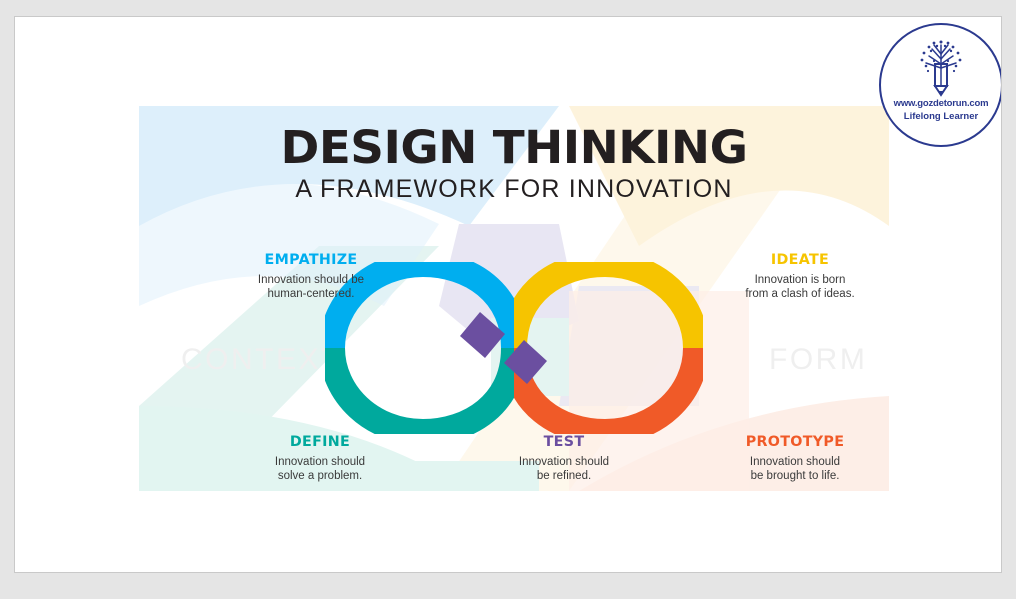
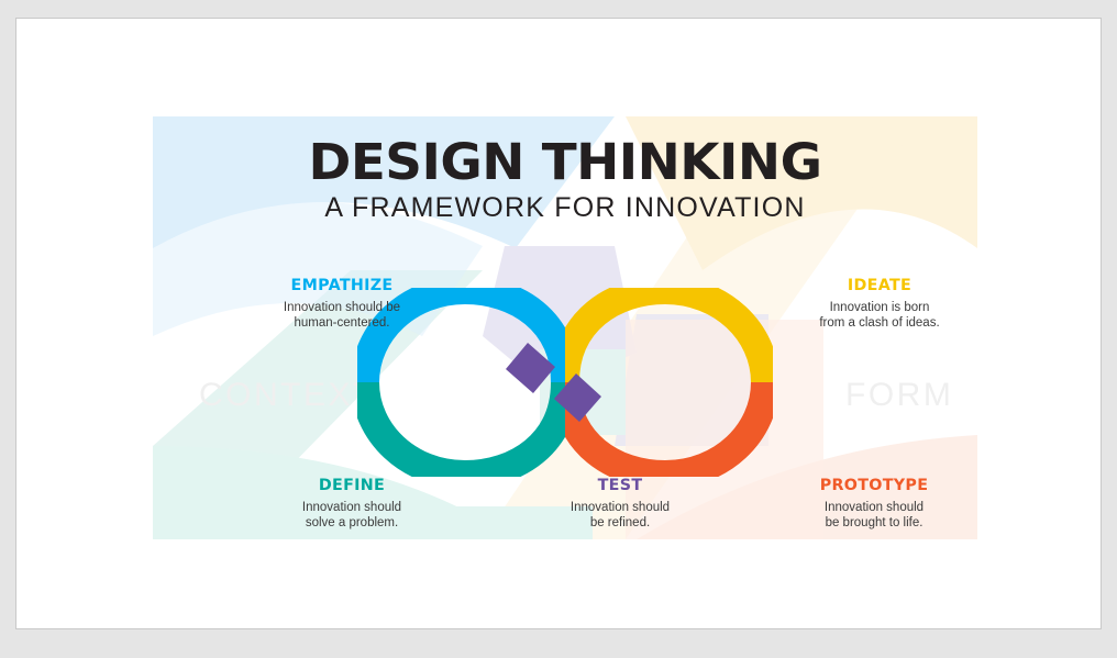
  CONTEX
  DESIGN THINKING
  A FRAMEWORK FOR INNOVATION
  EMPATHIZE
  Innovation should be
  human-centered.
  IDEATE
  Innovation is born
  from a clash of ideas.
  DEFINE
  Innovation should
  solve a problem.
  TEST
  Innovation should
  be refined.
  PROTOTYPE
  Innovation should
  be brought to life.
- www.gozdetorun.com
- Lifelong Learner
